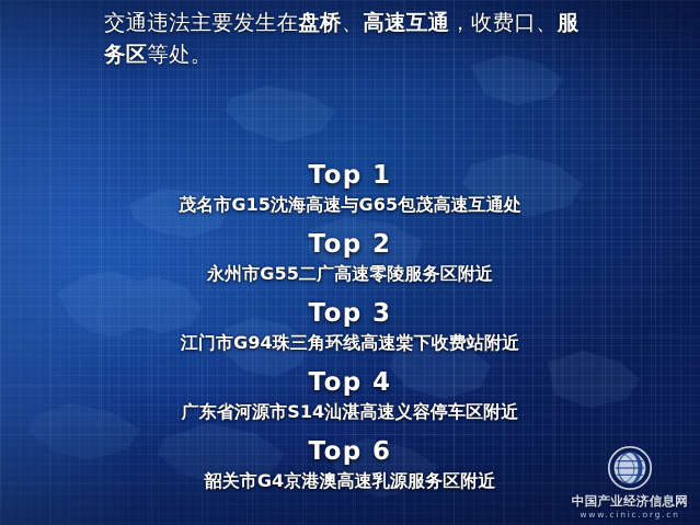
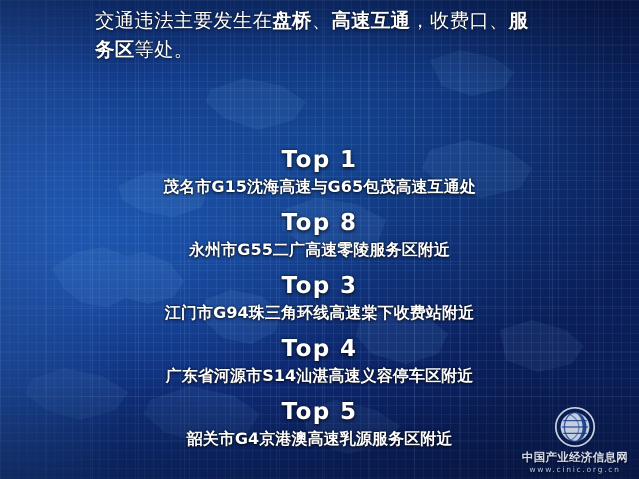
  交通违法主要发生在盘桥、高速互通，收费口、服务区等处。
  Top 1
  茂名市G15沈海高速与G65包茂高速互通处
- Top 2
+ Top 8
  永州市G55二广高速零陵服务区附近
  Top 3
  江门市G94珠三角环线高速棠下收费站附近
  Top 4
  广东省河源市S14汕湛高速义容停车区附近
- Top 6
+ Top 5
  韶关市G4京港澳高速乳源服务区附近
  中国产业经济信息网
  www.cinic.org.cn
